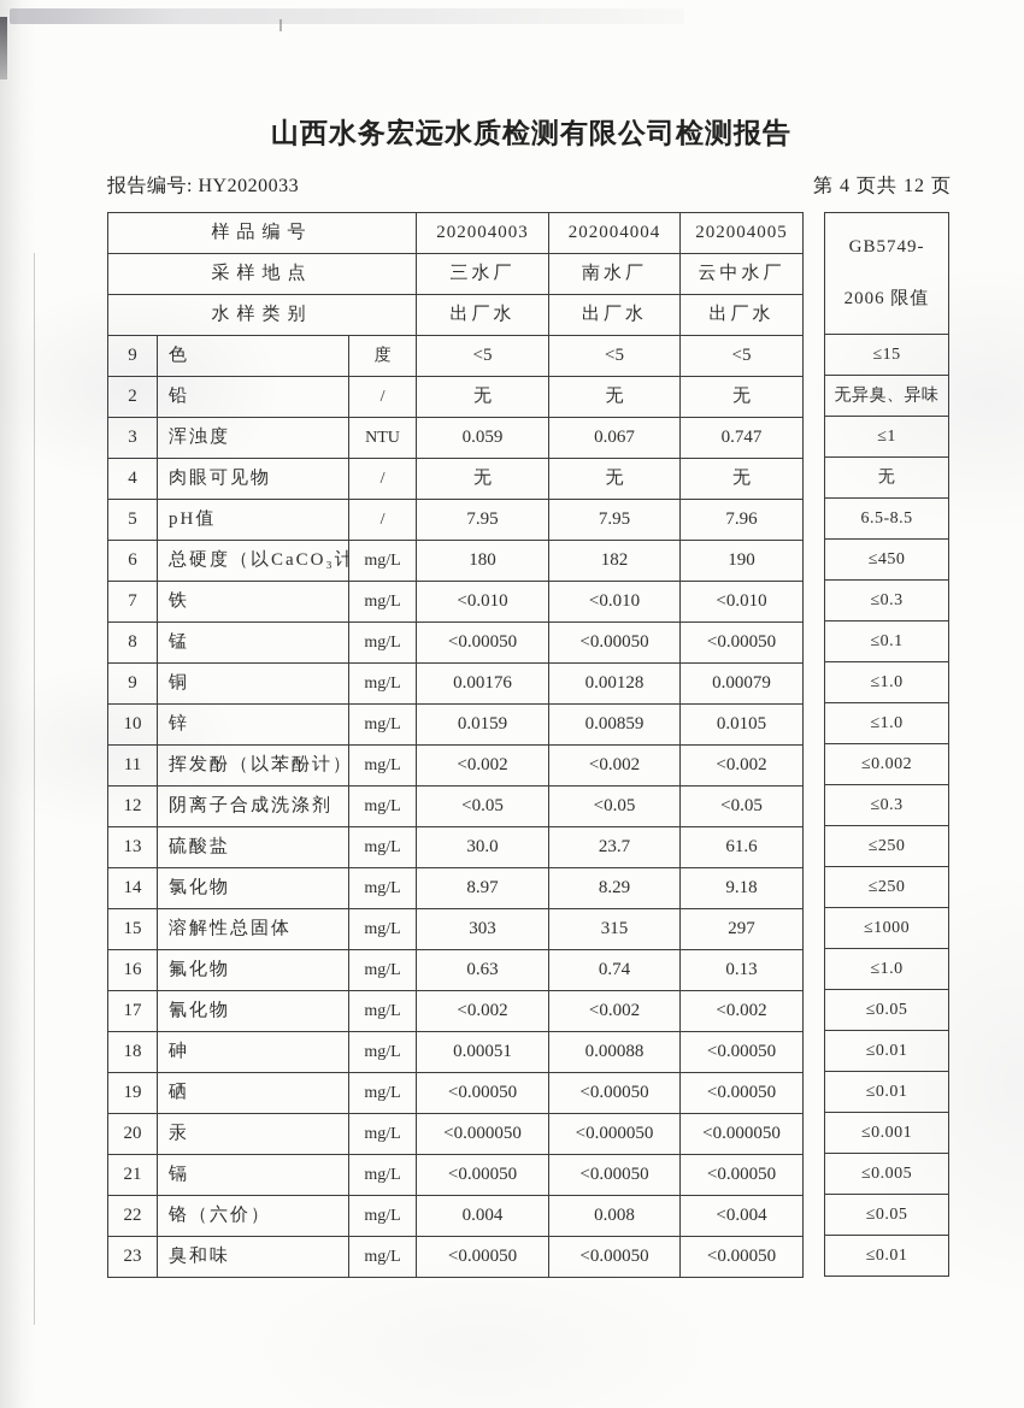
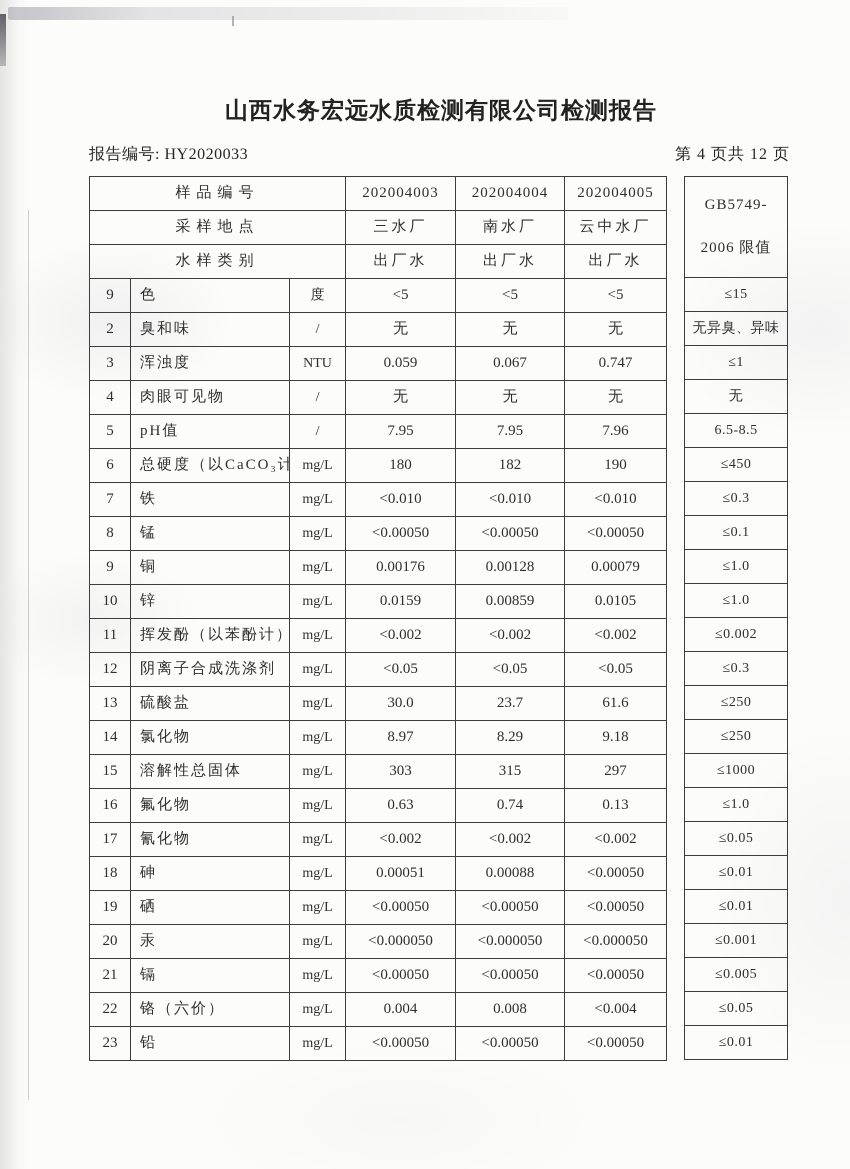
  山西水务宏远水质检测有限公司检测报告
  报告编号: HY2020033
  第 4 页共 12 页
  样品编号	202004003	202004004	202004005
  采样地点	三水厂	南水厂	云中水厂
  水样类别	出厂水	出厂水	出厂水
  9	色	度	<5	<5	<5
- 2	铅	/	无	无	无
+ 2	臭和味	/	无	无	无
  3	浑浊度	NTU	0.059	0.067	0.747
  4	肉眼可见物	/	无	无	无
  5	pH值	/	7.95	7.95	7.96
  6	总硬度（以CaCO₃计	mg/L	180	182	190
  7	铁	mg/L	<0.010	<0.010	<0.010
  8	锰	mg/L	<0.00050	<0.00050	<0.00050
  9	铜	mg/L	0.00176	0.00128	0.00079
  10	锌	mg/L	0.0159	0.00859	0.0105
  11	挥发酚（以苯酚计）	mg/L	<0.002	<0.002	<0.002
  12	阴离子合成洗涤剂	mg/L	<0.05	<0.05	<0.05
  13	硫酸盐	mg/L	30.0	23.7	61.6
  14	氯化物	mg/L	8.97	8.29	9.18
  15	溶解性总固体	mg/L	303	315	297
  16	氟化物	mg/L	0.63	0.74	0.13
  17	氰化物	mg/L	<0.002	<0.002	<0.002
  18	砷	mg/L	0.00051	0.00088	<0.00050
  19	硒	mg/L	<0.00050	<0.00050	<0.00050
  20	汞	mg/L	<0.000050	<0.000050	<0.000050
  21	镉	mg/L	<0.00050	<0.00050	<0.00050
  22	铬（六价）	mg/L	0.004	0.008	<0.004
- 23	臭和味	mg/L	<0.00050	<0.00050	<0.00050
+ 23	铅	mg/L	<0.00050	<0.00050	<0.00050
  GB5749- 2006 限值
  ≤15
  无异臭、异味
  ≤1
  无
  6.5-8.5
  ≤450
  ≤0.3
  ≤0.1
  ≤1.0
  ≤1.0
  ≤0.002
  ≤0.3
  ≤250
  ≤250
  ≤1000
  ≤1.0
  ≤0.05
  ≤0.01
  ≤0.01
  ≤0.001
  ≤0.005
  ≤0.05
  ≤0.01
